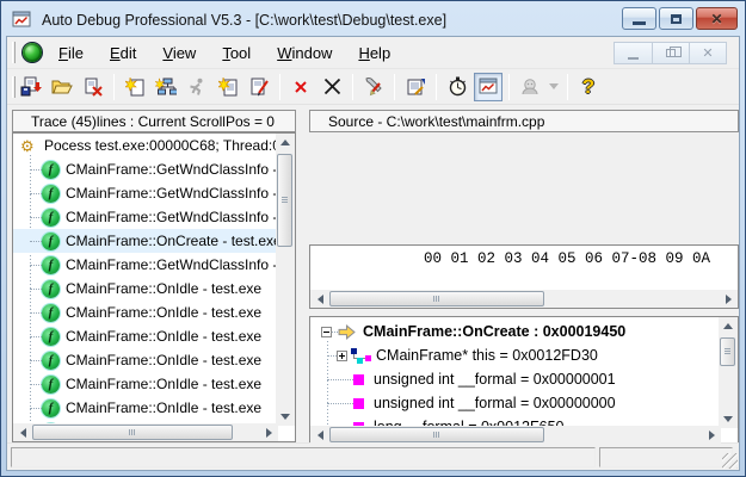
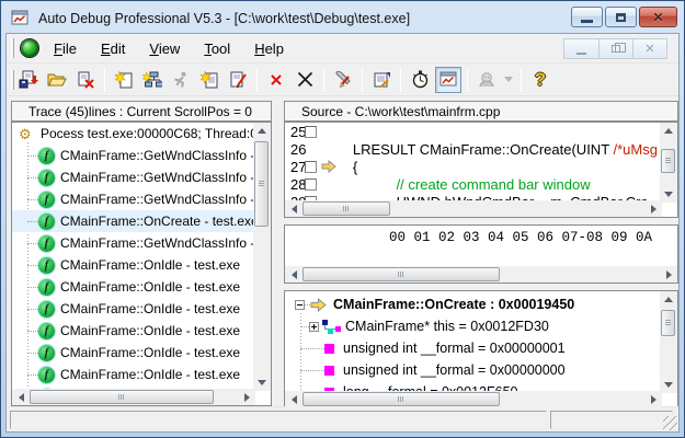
  Auto Debug Professional V5.3 - [C:\work\test\Debug\test.exe]
  ✕
  File
  Edit
  View
  Tool
- Window
  Help
  ✕
  ?
  Trace (45)lines : Current ScrollPos = 0
  ⚙
  Pocess test.exe:00000C68; Thread:
  f
  CMainFrame::GetWndClassInfo
  f
  CMainFrame::GetWndClassInfo
  f
  CMainFrame::GetWndClassInfo
  f
  CMainFrame::OnCreate - test.ex
  f
  CMainFrame::GetWndClassInfo
  f
  CMainFrame::OnIdle - test.exe
  f
  CMainFrame::OnIdle - test.exe
  f
  CMainFrame::OnIdle - test.exe
  f
  CMainFrame::OnIdle - test.exe
  f
  CMainFrame::OnIdle - test.exe
  f
  CMainFrame::OnIdle - test.exe
  Source - C:\work\test\mainfrm.cpp
+ 25
+ 26
+ LRESULT CMainFrame::OnCreate(UINT
+ /*uMsg
+ 27
+ {
+ 28
+ // create command bar window
  00 01 02 03 04 05 06 07-08 09 0A
  CMainFrame::OnCreate : 0x00019450
  CMainFrame* this = 0x0012FD30
  unsigned int __formal = 0x00000001
  unsigned int __formal = 0x00000000
